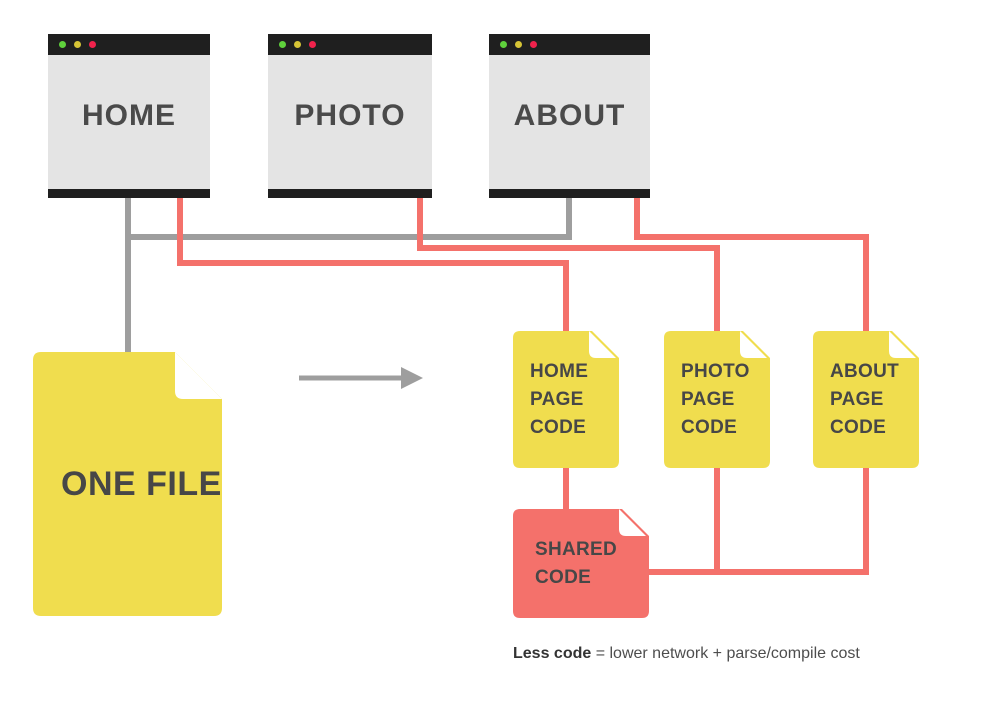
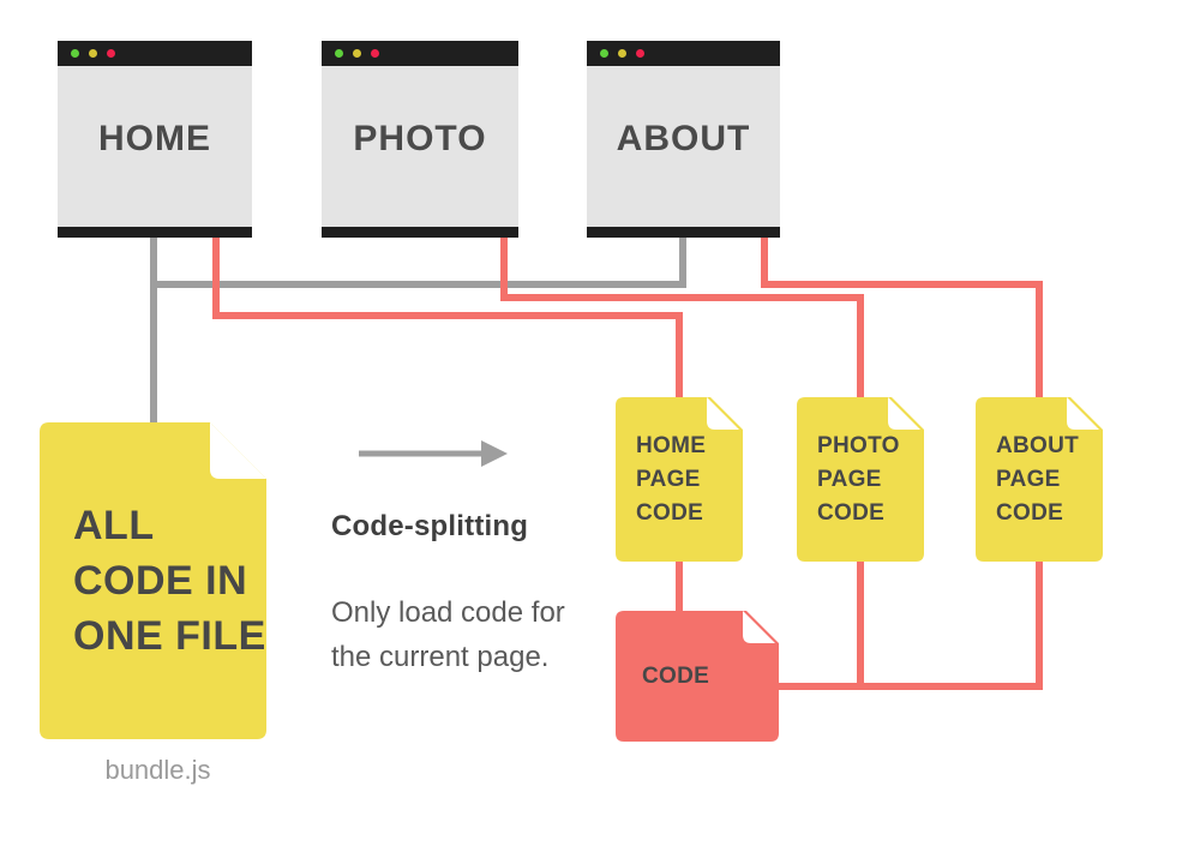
  HOME
  PHOTO
  ABOUT
+ ALL
+ CODE IN
  ONE FILE
+ bundle.js
+ Code-splitting
+ Only load code for the current page.
  HOME
  PAGE
  CODE
  PHOTO
  PAGE
  CODE
  ABOUT
  PAGE
  CODE
- SHARED
  CODE
- Less code = lower network + parse/compile cost
